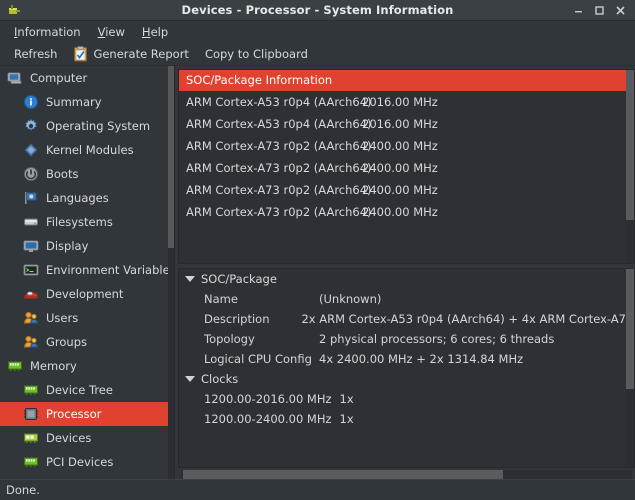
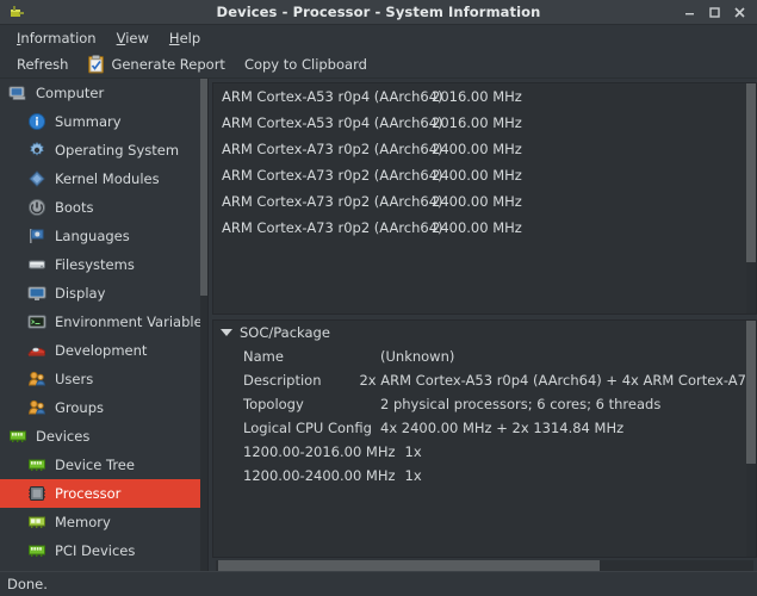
  Devices - Processor - System Information
  Information
  View
  Help
  Refresh
  Generate Report
  Copy to Clipboard
  Computer
  Summary
  Operating System
  Kernel Modules
  Boots
  Languages
  Filesystems
  Display
  Environment Variable
  Development
  Users
  Groups
- Memory
+ Devices
  Device Tree
  Processor
- Devices
+ Memory
  PCI Devices
- SOC/Package Information
  ARM Cortex-A53 r0p4 (AArch6
  2016.00 MHz
  ARM Cortex-A53 r0p4 (AArch6
  2016.00 MHz
  ARM Cortex-A73 r0p2 (AArch6
  2400.00 MHz
  ARM Cortex-A73 r0p2 (AArch6
  2400.00 MHz
  ARM Cortex-A73 r0p2 (AArch6
  2400.00 MHz
  ARM Cortex-A73 r0p2 (AArch6
  2400.00 MHz
  SOC/Package
  Name
  (Unknown)
  Description
  2x ARM Cortex-A53 r0p4 (AArch64) + 4x ARM Cortex-A7
  Topology
  2 physical processors; 6 cores; 6 threads
  Logical CPU Config
  4x 2400.00 MHz + 2x 1314.84 MHz
- Clocks
  1200.00-2016.00 MHz
  1x
  1200.00-2400.00 MHz
  1x
  Done.
